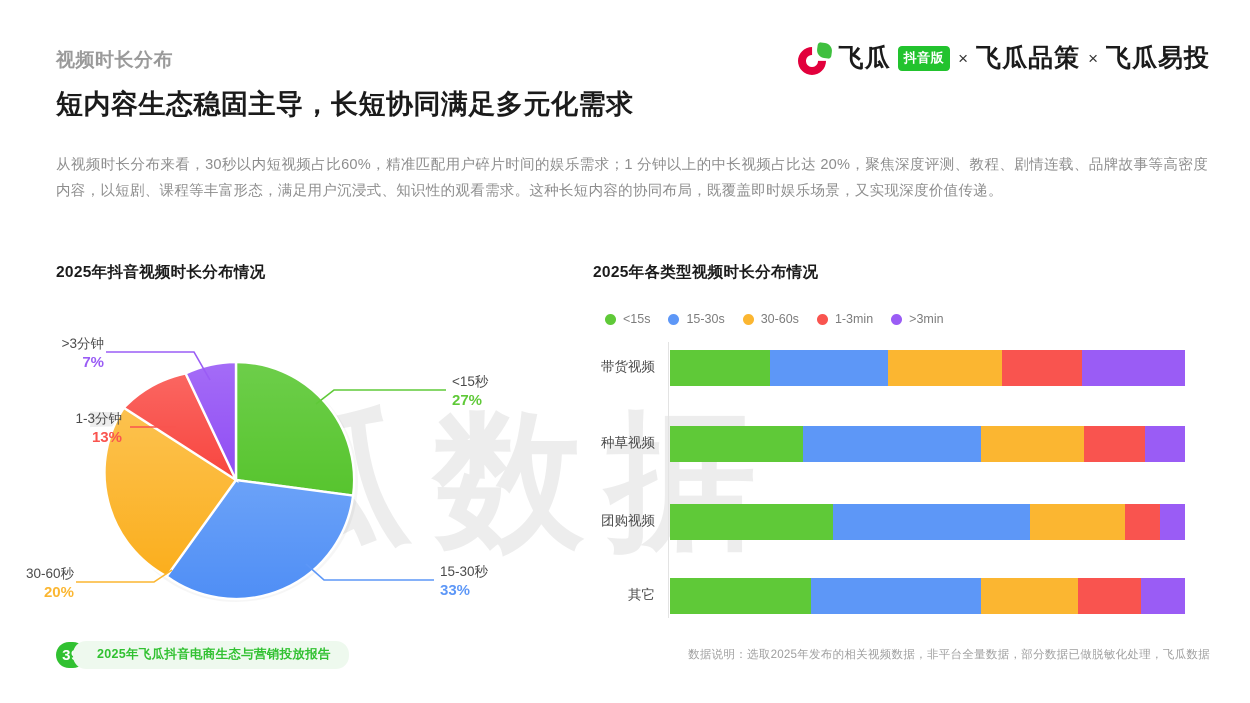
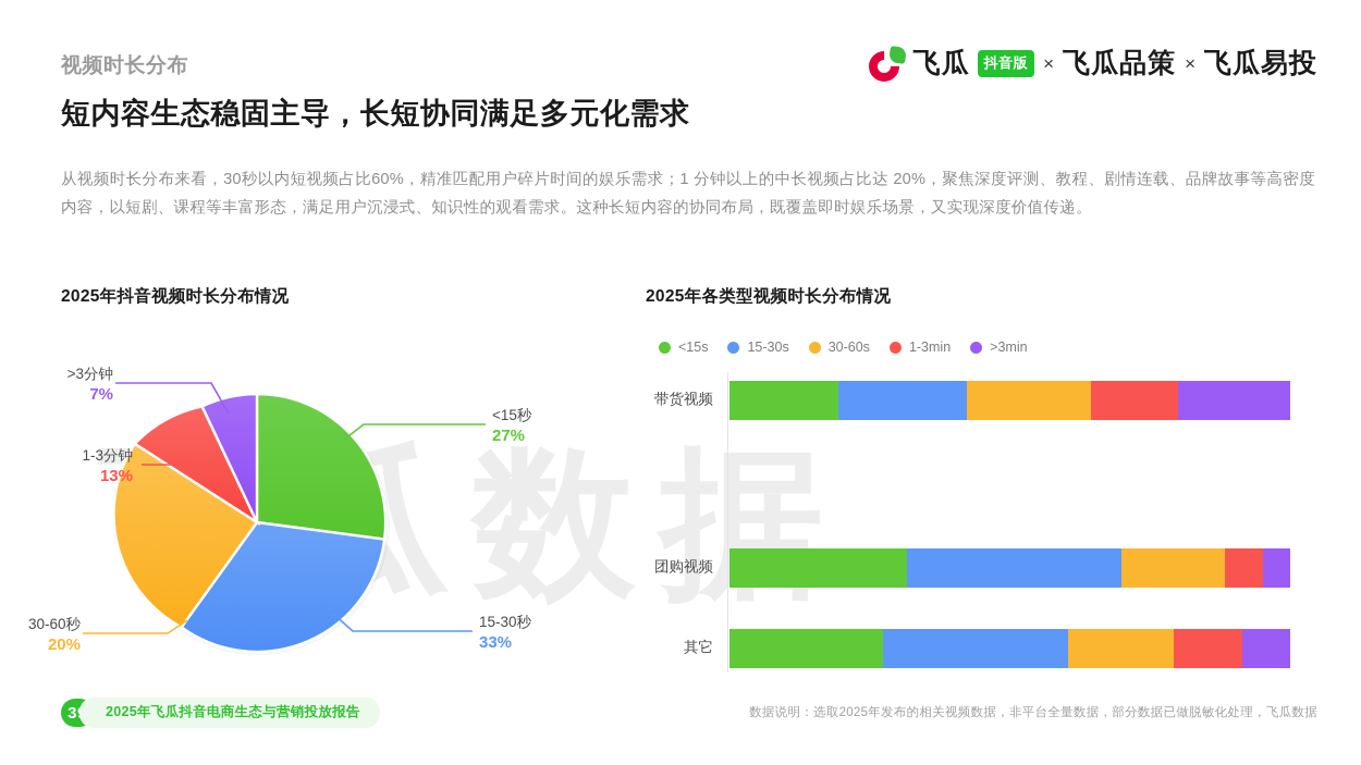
  视频时长分布
  短内容生态稳固主导，长短协同满足多元化需求
  飞瓜
  抖音版
  ×
  飞瓜品策
  ×
  飞瓜易投
  从视频时长分布来看，30秒以内短视频占比60%，精准匹配用户碎片时间的娱乐需求；1 分钟以上的中长视频占比达 20%，聚焦深度评测、教程、剧情连载、品牌故事等高密度内容，以短剧、课程等丰富形态，满足用户沉浸式、知识性的观看需求。这种长短内容的协同布局，既覆盖即时娱乐场景，又实现深度价值传递。
  2025年抖音视频时长分布情况
  <15秒
  27%
  15-30秒
  33%
  30-60秒
  20%
  1-3分钟
  13%
  >3分钟
  7%
  2025年各类型视频时长分布情况
  <15s
  15-30s
  30-60s
  1-3min
  >3min
  带货视频
- 种草视频
  团购视频
  其它
  2025年飞瓜抖音电商生态与营销投放报告
  数据说明：选取2025年发布的相关视频数据，非平台全量数据，部分数据已做脱敏化处理，飞瓜数据
